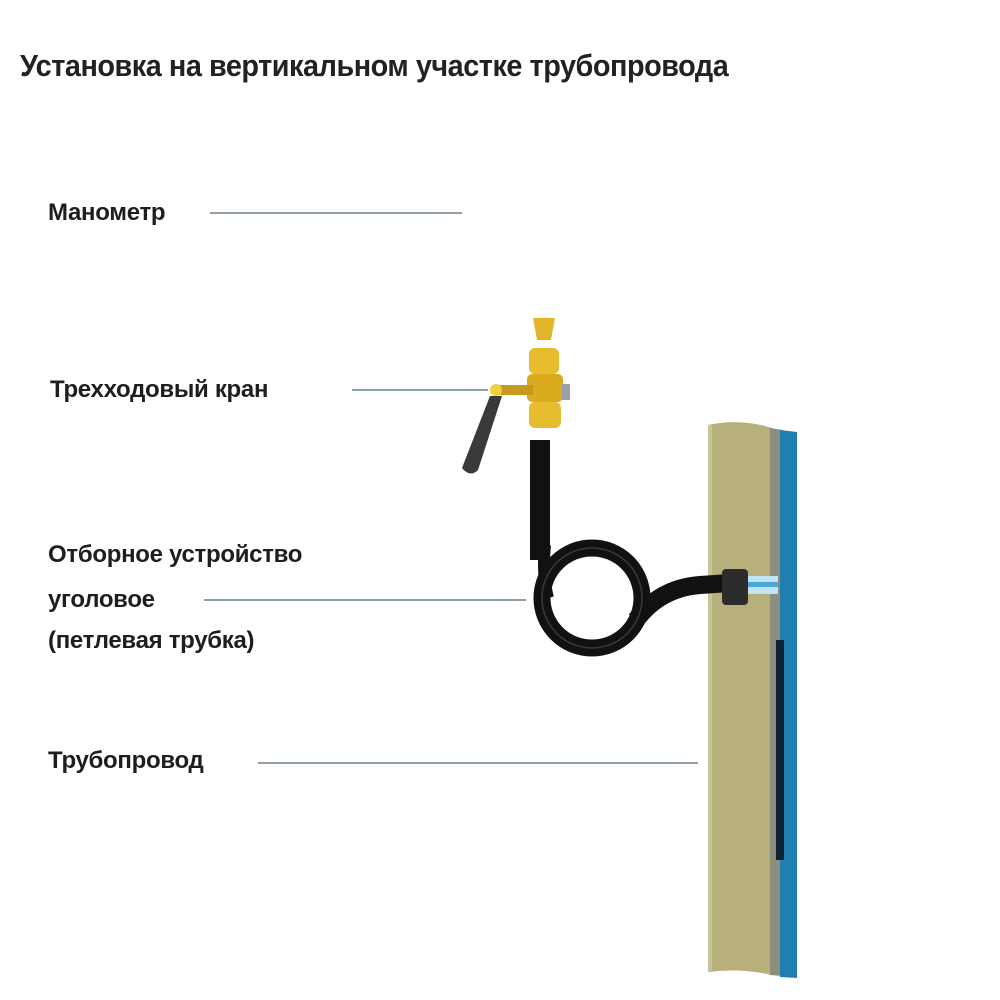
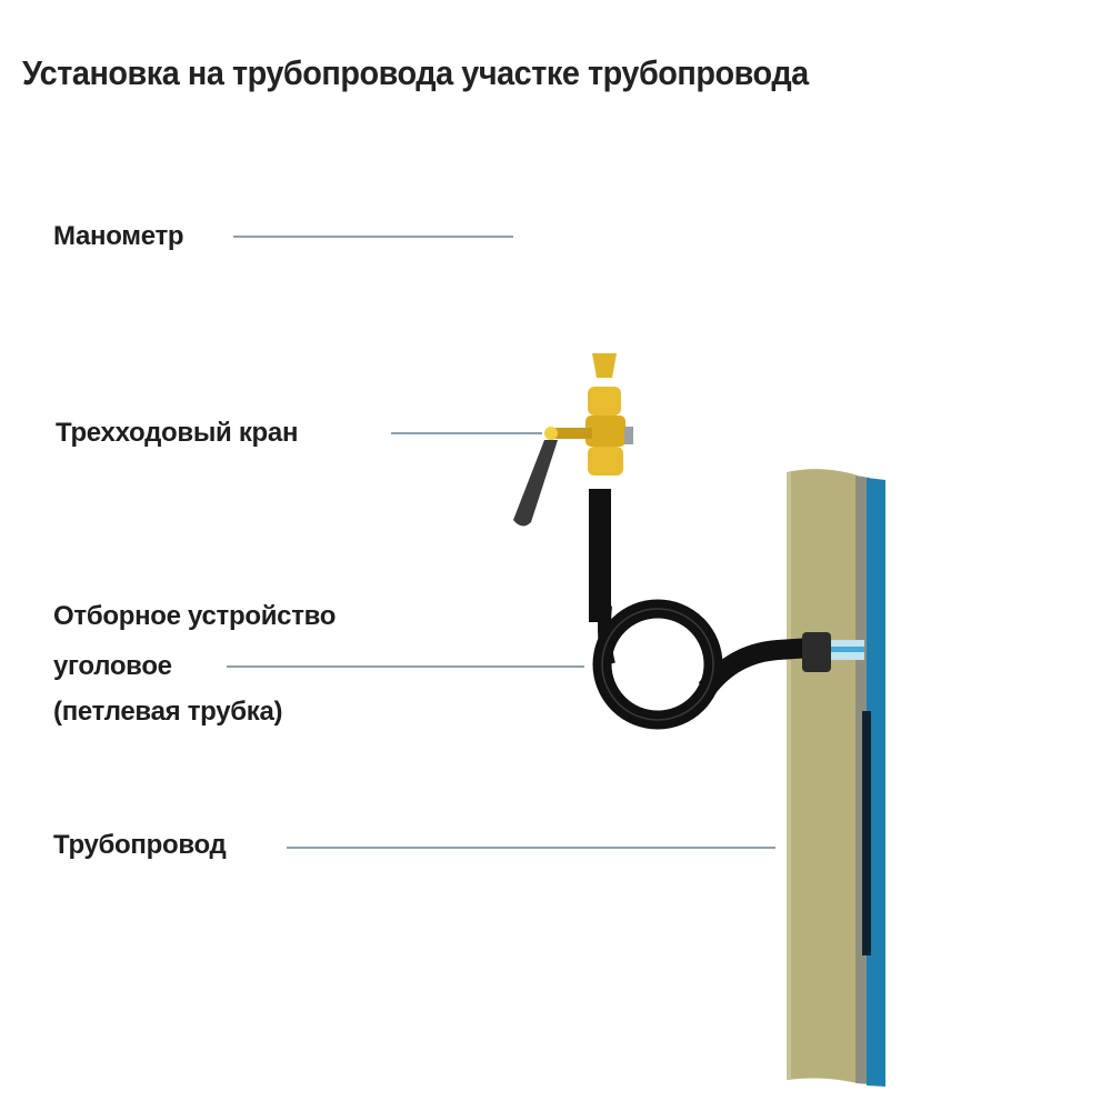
- Установка на вертикальном участке трубопровода
+ Установка на трубопровода участке трубопровода
  Манометр
  Трехходовый кран
  Отборное устройство
  уголовое
  (петлевая трубка)
  Трубопровод
